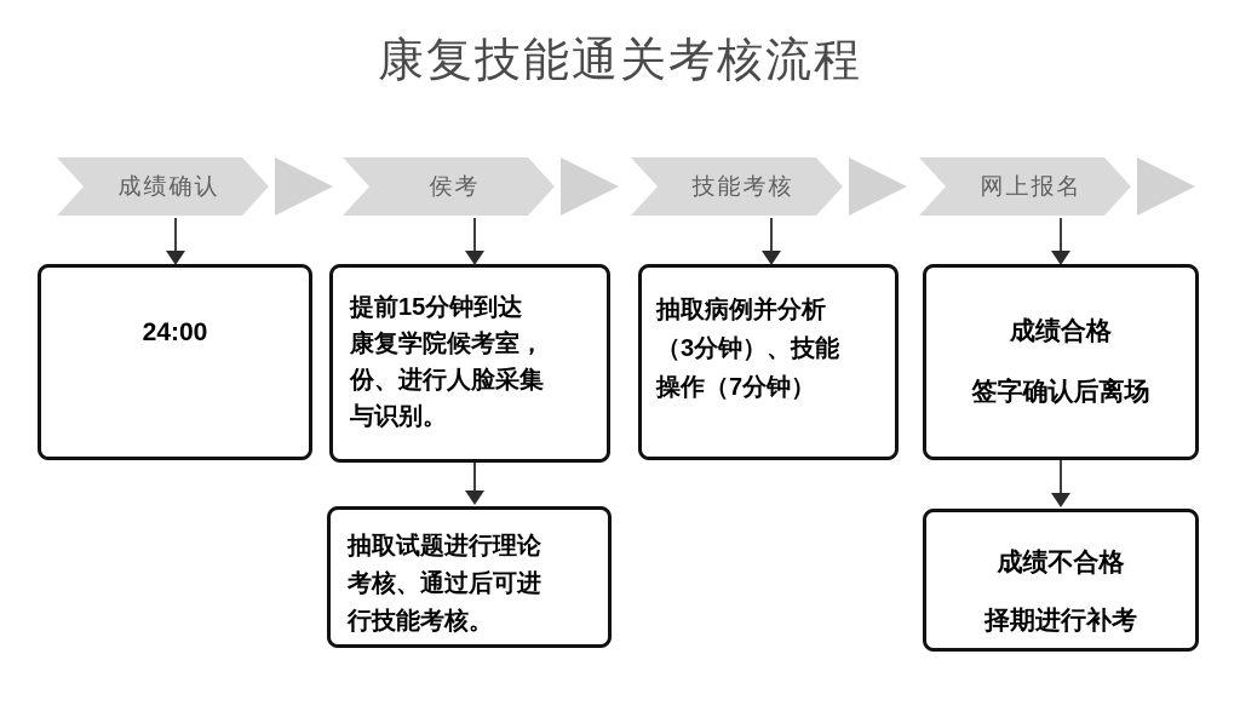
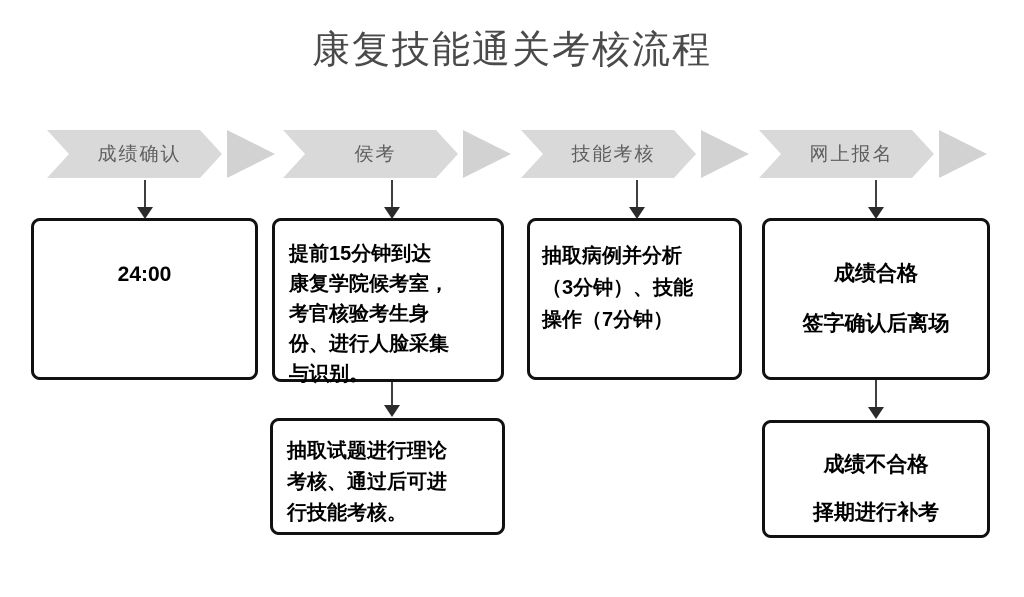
  康复技能通关考核流程
  成绩确认
  侯考
  技能考核
  网上报名
  24:00
  提前15分钟到达
  康复学院候考室，
+ 考官核验考生身
  份、进行人脸采集
  与识别。
  抽取病例并分析
  （3分钟）、技能
  操作（7分钟）
  成绩合格
  签字确认后离场
  抽取试题进行理论
  考核、通过后可进
  行技能考核。
  成绩不合格
  择期进行补考
